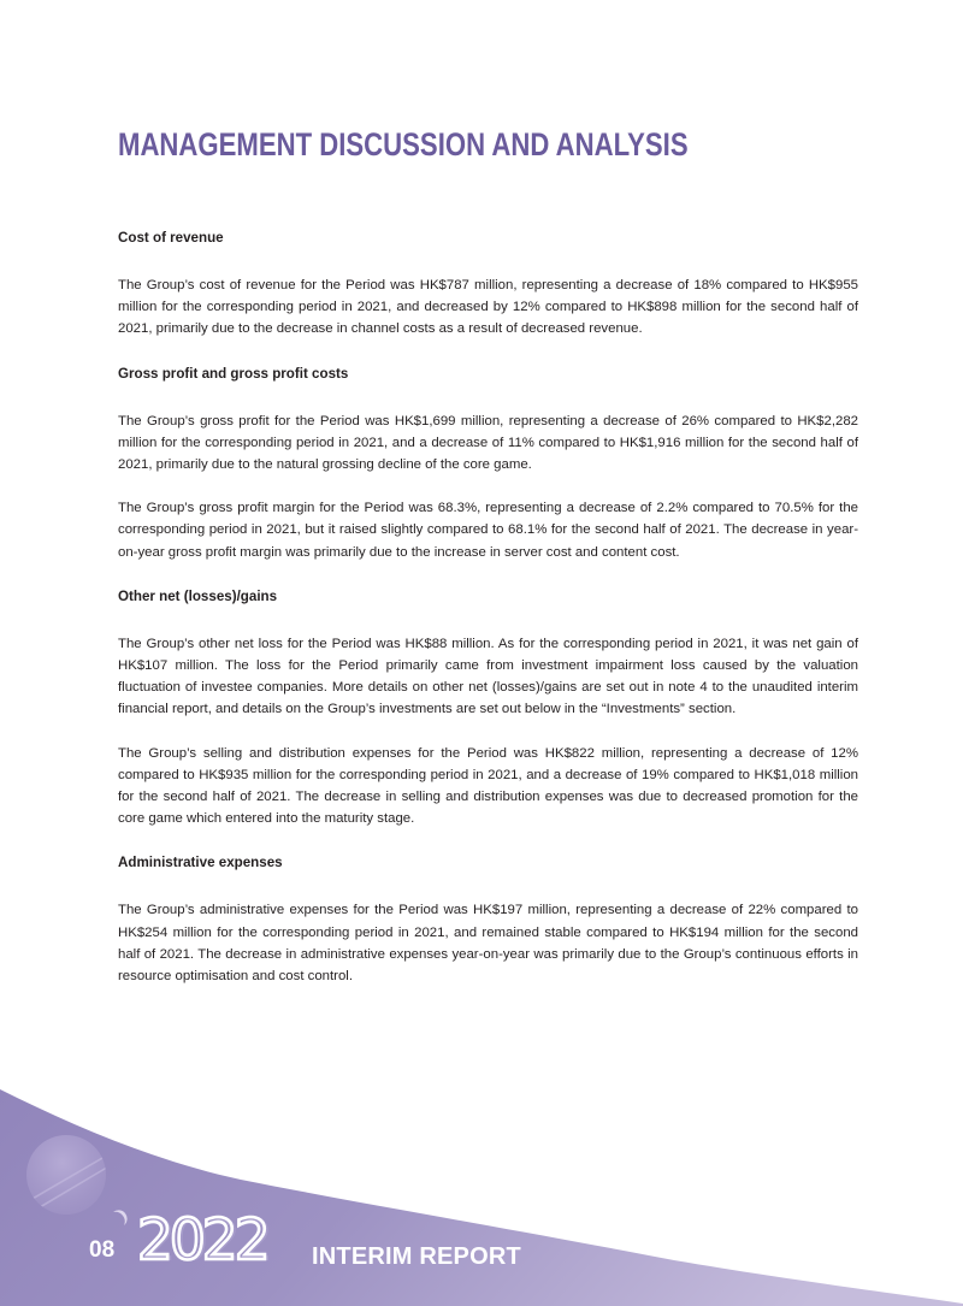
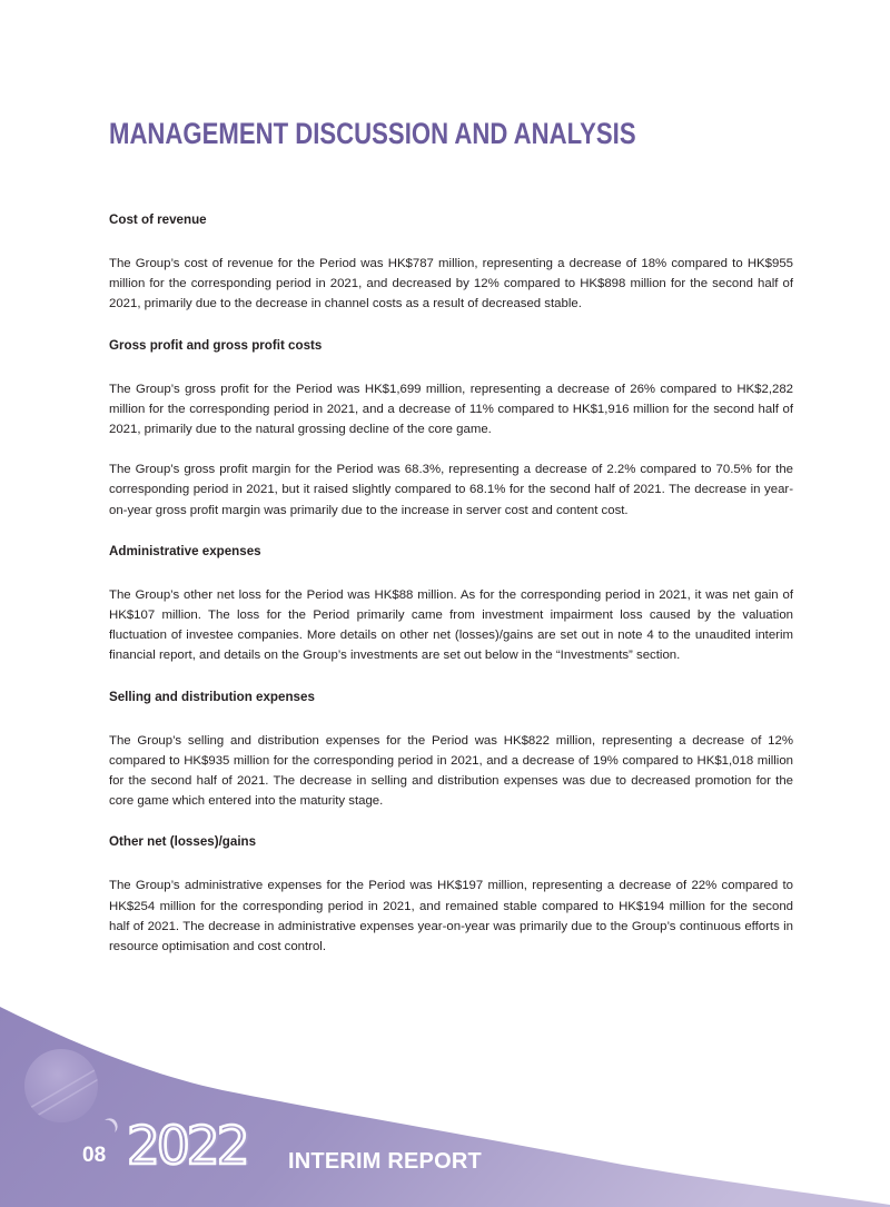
  MANAGEMENT DISCUSSION AND ANALYSIS
  Cost of revenue
- The Group’s cost of revenue for the Period was HK$787 million, representing a decrease of 18% compared to HK$955 million for the corresponding period in 2021, and decreased by 12% compared to HK$898 million for the second half of 2021, primarily due to the decrease in channel costs as a result of decreased revenue.
+ The Group’s cost of revenue for the Period was HK$787 million, representing a decrease of 18% compared to HK$955 million for the corresponding period in 2021, and decreased by 12% compared to HK$898 million for the second half of 2021, primarily due to the decrease in channel costs as a result of decreased stable.
  Gross profit and gross profit costs
  The Group’s gross profit for the Period was HK$1,699 million, representing a decrease of 26% compared to HK$2,282 million for the corresponding period in 2021, and a decrease of 11% compared to HK$1,916 million for the second half of 2021, primarily due to the natural grossing decline of the core game.
  The Group’s gross profit margin for the Period was 68.3%, representing a decrease of 2.2% compared to 70.5% for the corresponding period in 2021, but it raised slightly compared to 68.1% for the second half of 2021. The decrease in year-on-year gross profit margin was primarily due to the increase in server cost and content cost.
- Other net (losses)/gains
+ Administrative expenses
  The Group’s other net loss for the Period was HK$88 million. As for the corresponding period in 2021, it was net gain of HK$107 million. The loss for the Period primarily came from investment impairment loss caused by the valuation fluctuation of investee companies. More details on other net (losses)/gains are set out in note 4 to the unaudited interim financial report, and details on the Group’s investments are set out below in the “Investments” section.
+ Selling and distribution expenses
  The Group’s selling and distribution expenses for the Period was HK$822 million, representing a decrease of 12% compared to HK$935 million for the corresponding period in 2021, and a decrease of 19% compared to HK$1,018 million for the second half of 2021. The decrease in selling and distribution expenses was due to decreased promotion for the core game which entered into the maturity stage.
- Administrative expenses
+ Other net (losses)/gains
  The Group’s administrative expenses for the Period was HK$197 million, representing a decrease of 22% compared to HK$254 million for the corresponding period in 2021, and remained stable compared to HK$194 million for the second half of 2021. The decrease in administrative expenses year-on-year was primarily due to the Group’s continuous efforts in resource optimisation and cost control.
  08
  2022
  INTERIM REPORT
